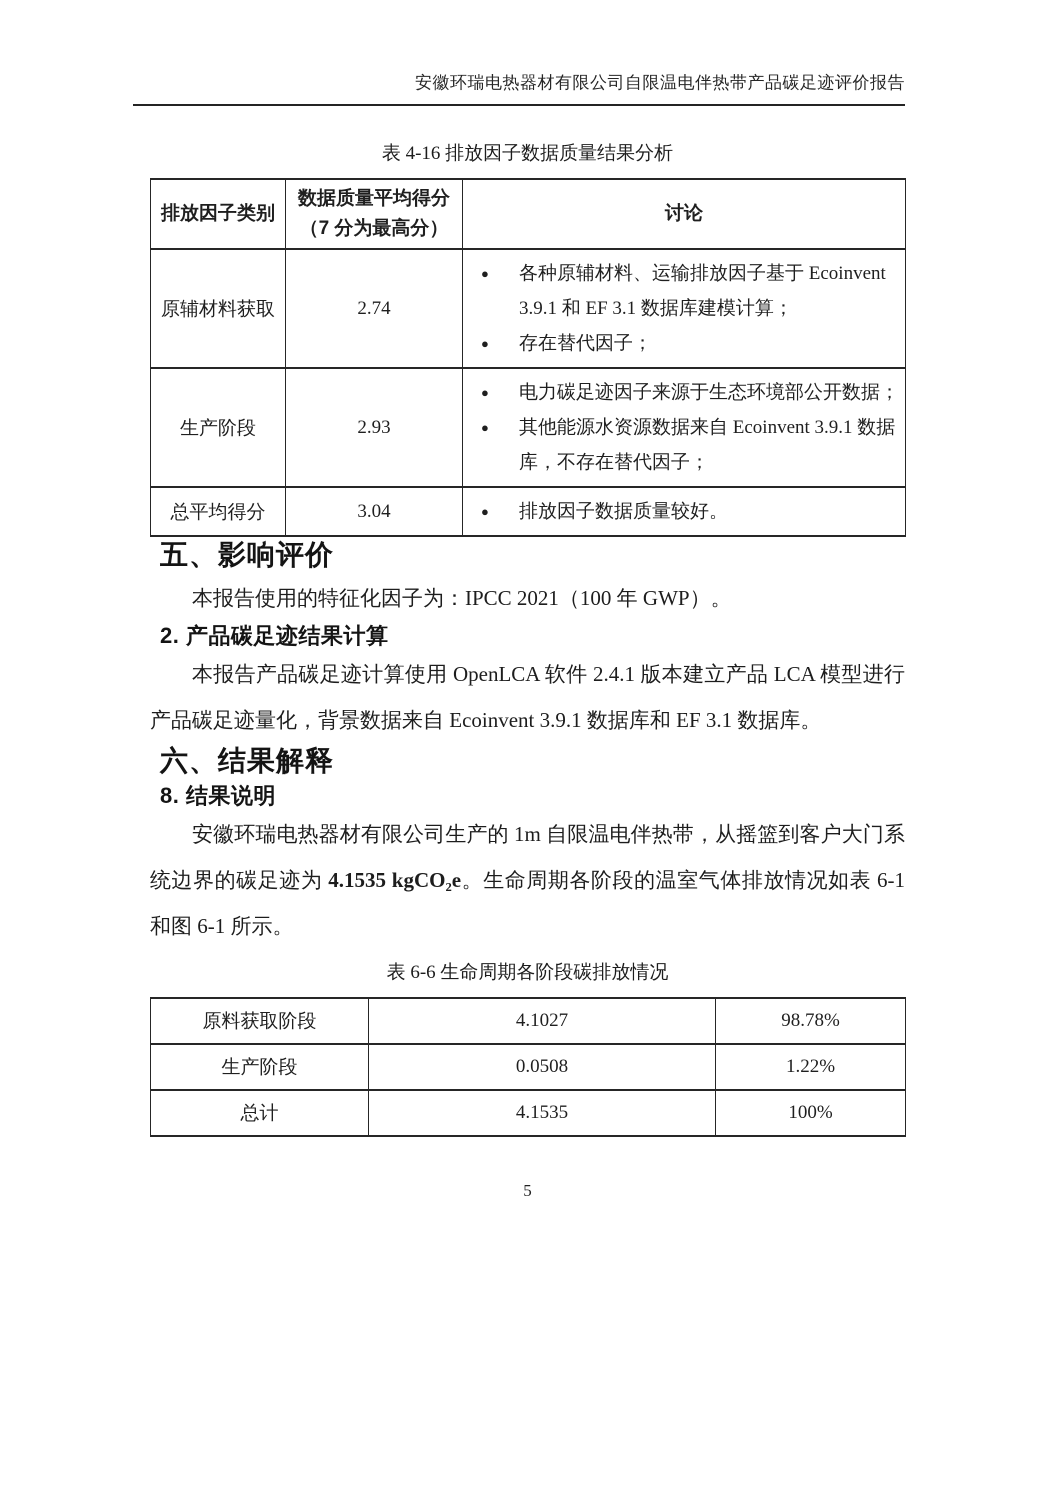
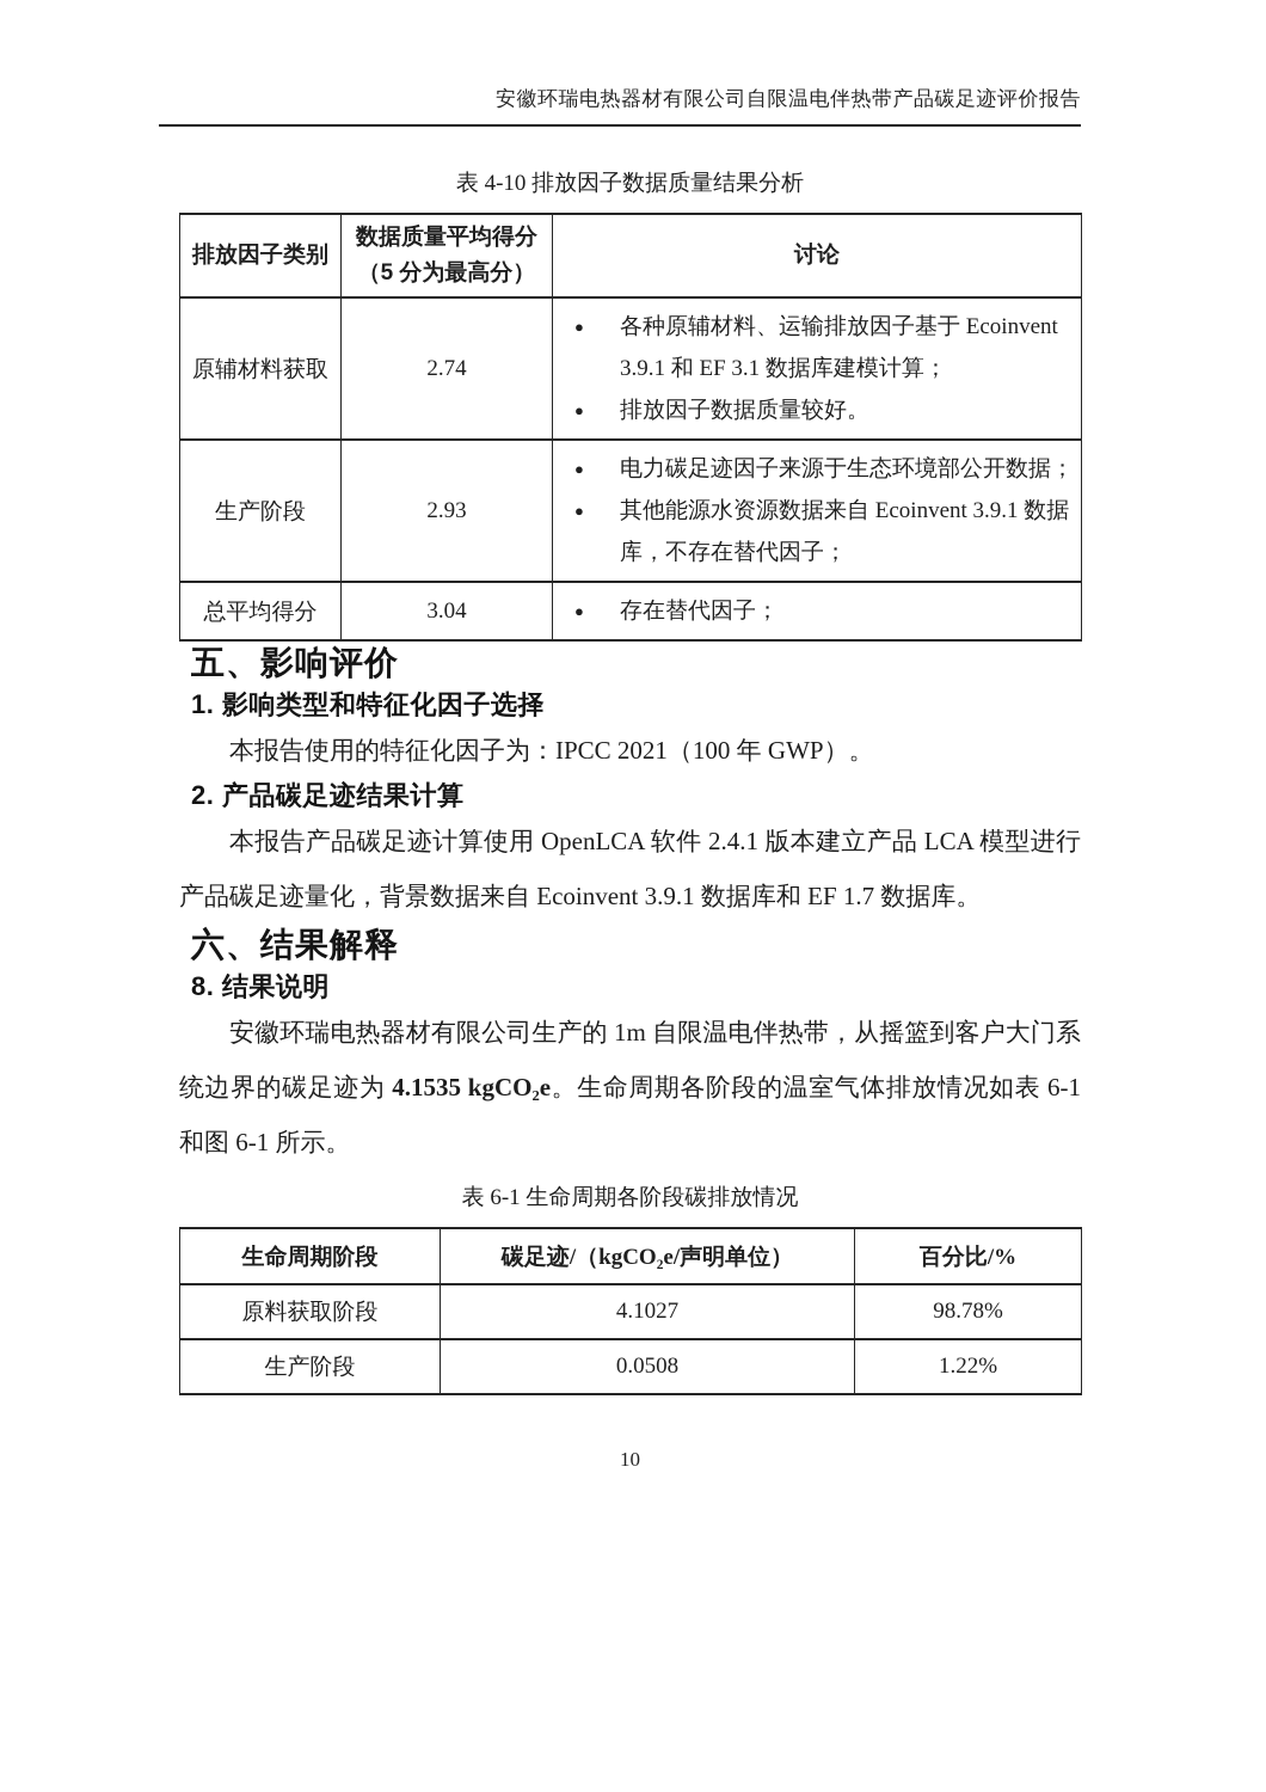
  安徽环瑞电热器材有限公司自限温电伴热带产品碳足迹评价报告
- 表 4-16 排放因子数据质量结果分析
+ 表 4-10 排放因子数据质量结果分析
- 排放因子类别	数据质量平均得分 （7 分为最高分）	讨论
+ 排放因子类别	数据质量平均得分 （5 分为最高分）	讨论
- 原辅材料获取	2.74	各种原辅材料、运输排放因子基于 Ecoinvent 3.9.1 和 EF 3.1 数据库建模计算； 存在替代因子；
+ 原辅材料获取	2.74	各种原辅材料、运输排放因子基于 Ecoinvent 3.9.1 和 EF 3.1 数据库建模计算； 排放因子数据质量较好。
  生产阶段	2.93	电力碳足迹因子来源于生态环境部公开数据； 其他能源水资源数据来自 Ecoinvent 3.9.1 数据库，不存在替代因子；
- 总平均得分	3.04	排放因子数据质量较好。
+ 总平均得分	3.04	存在替代因子；
  五、影响评价
+ 1. 影响类型和特征化因子选择
  本报告使用的特征化因子为：IPCC 2021（100 年 GWP）。
  2. 产品碳足迹结果计算
- 本报告产品碳足迹计算使用 OpenLCA 软件 2.4.1 版本建立产品 LCA 模型进行产品碳足迹量化，背景数据来自 Ecoinvent 3.9.1 数据库和 EF 3.1 数据库。
+ 本报告产品碳足迹计算使用 OpenLCA 软件 2.4.1 版本建立产品 LCA 模型进行产品碳足迹量化，背景数据来自 Ecoinvent 3.9.1 数据库和 EF 1.7 数据库。
  六、结果解释
  8. 结果说明
  安徽环瑞电热器材有限公司生产的 1m 自限温电伴热带，从摇篮到客户大门系统边界的碳足迹为 4.1535 kgCO₂e。生命周期各阶段的温室气体排放情况如表 6-1 和图 6-1 所示。
- 表 6-6 生命周期各阶段碳排放情况
+ 表 6-1 生命周期各阶段碳排放情况
+ 生命周期阶段	碳足迹/（kgCO₂e/声明单位）	百分比/%
  原料获取阶段	4.1027	98.78%
  生产阶段	0.0508	1.22%
- 总计	4.1535	100%
- 5
+ 10
